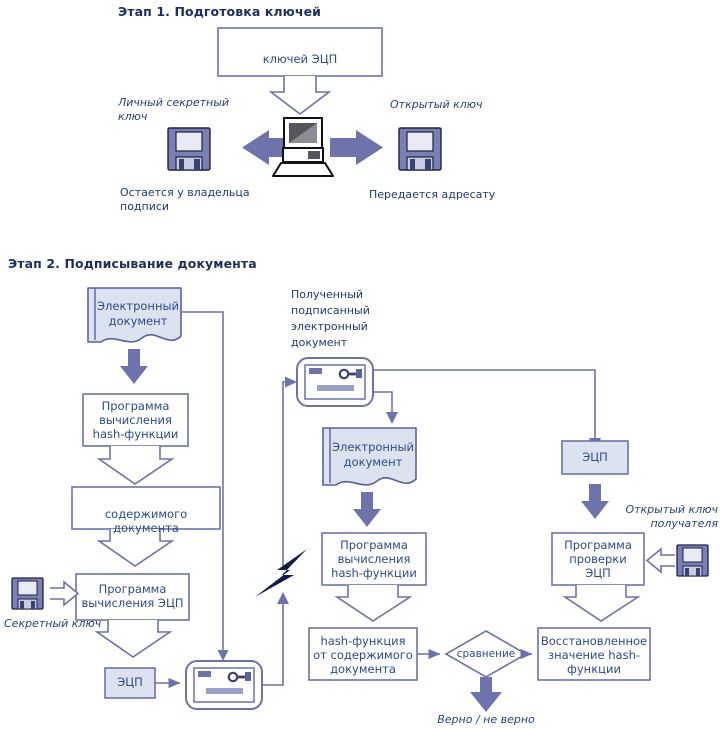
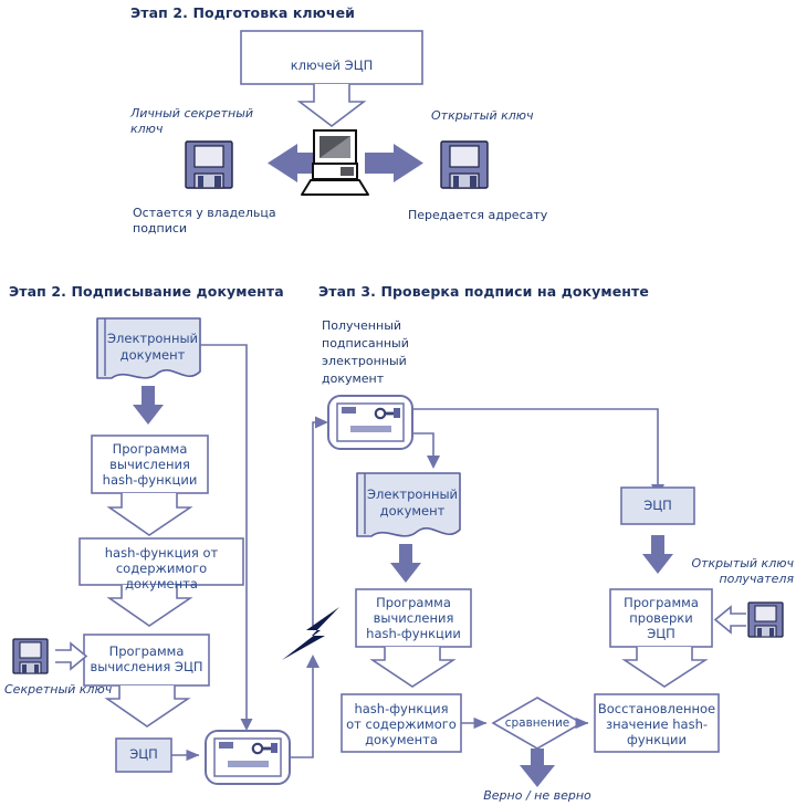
- Этап 1. Подготовка ключей
+ Этап 2. Подготовка ключей
  ключей ЭЦП
  Личный секретный
  ключ
  Открытый ключ
  Остается у владельца
  подписи
  Передается адресату
  Этап 2. Подписывание документа
  Электронный
  документ
  Программа
  вычисления
  hash-функции
+ hash-функция от
  содержимого документа
  Программа
  вычисления ЭЦП
  Секретный ключ
  ЭЦП
+ Этап 3. Проверка подписи на документе
  Полученный
  подписанный
  электронный
  документ
  Электронный
  документ
  ЭЦП
  Программа
  вычисления
  hash-функции
  Программа
  проверки
  ЭЦП
  Открытый ключ
  получателя
  hash-функция
  от содержимого
  документа
  сравнение
  Восстановленное
  значение hash-
  функции
  Верно / не верно
